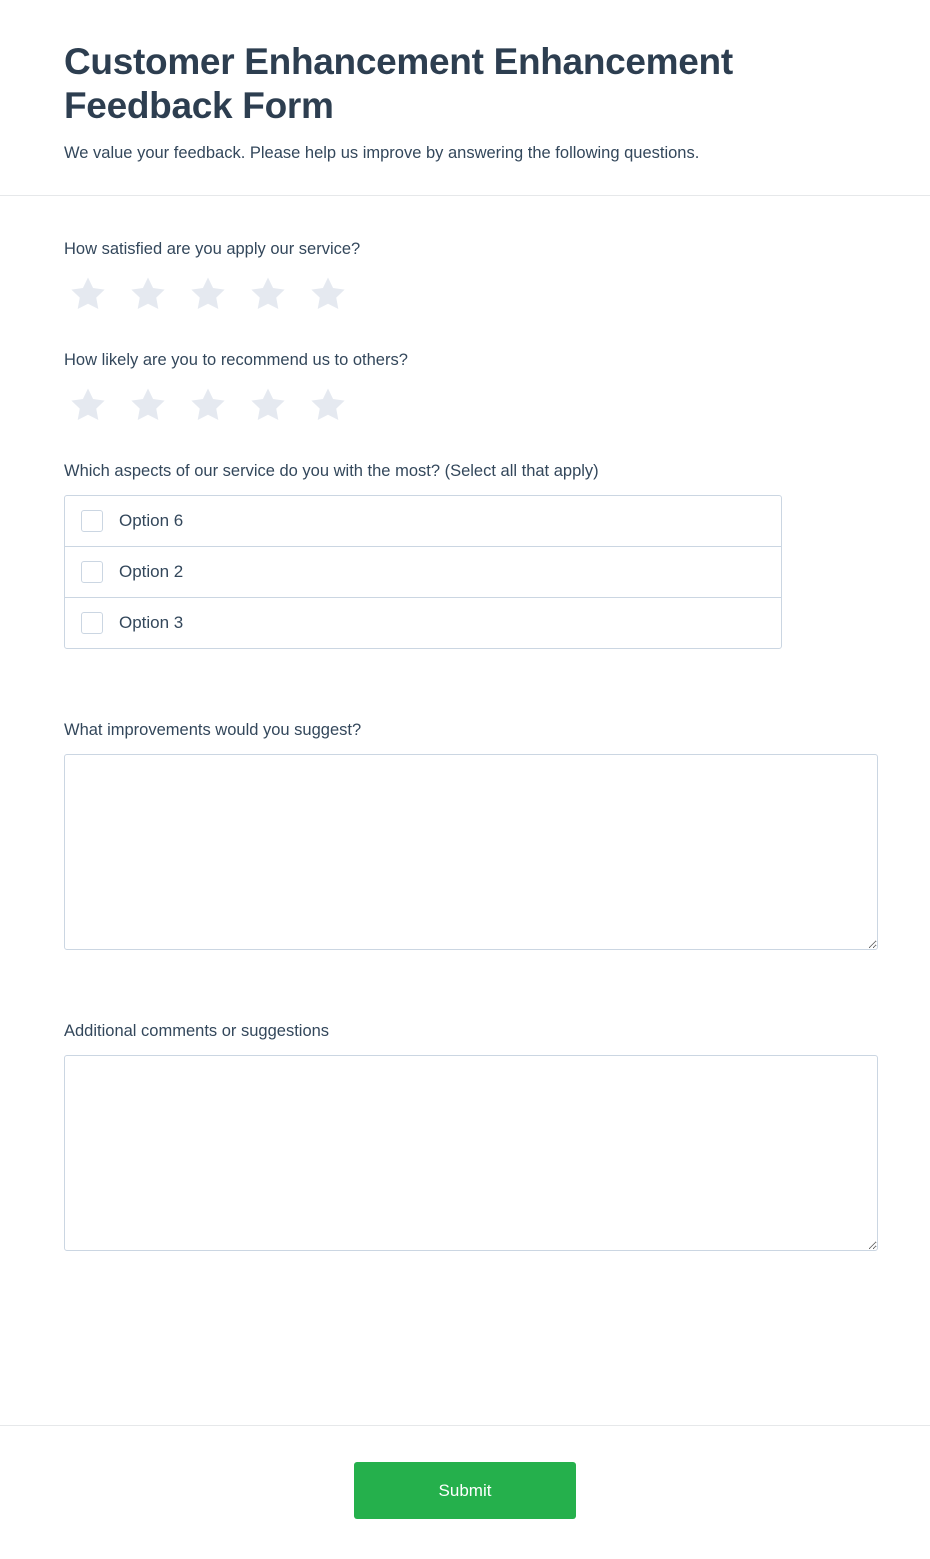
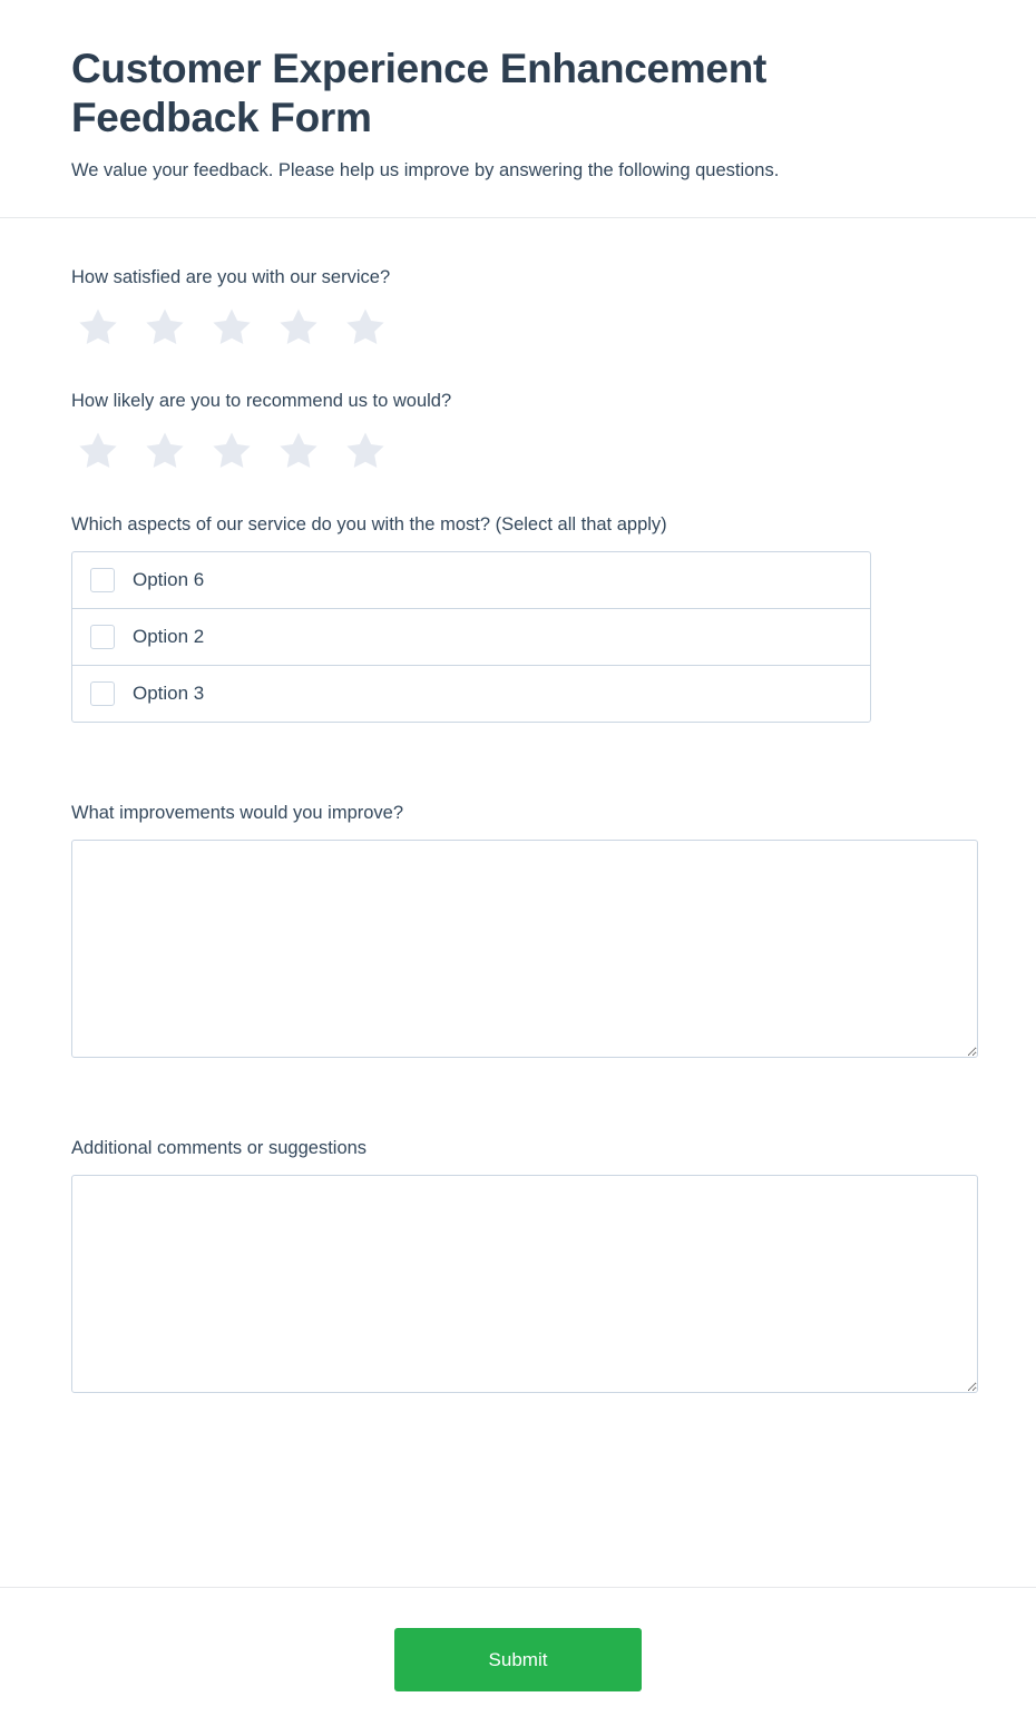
- Customer Enhancement Enhancement Feedback Form
+ Customer Experience Enhancement Feedback Form
  We value your feedback. Please help us improve by answering the following questions.
- How satisfied are you apply our service?
+ How satisfied are you with our service?
- How likely are you to recommend us to others?
+ How likely are you to recommend us to would?
  Which aspects of our service do you with the most? (Select all that apply)
  Option 6
  Option 2
  Option 3
- What improvements would you suggest?
+ What improvements would you improve?
  Additional comments or suggestions
  Submit
